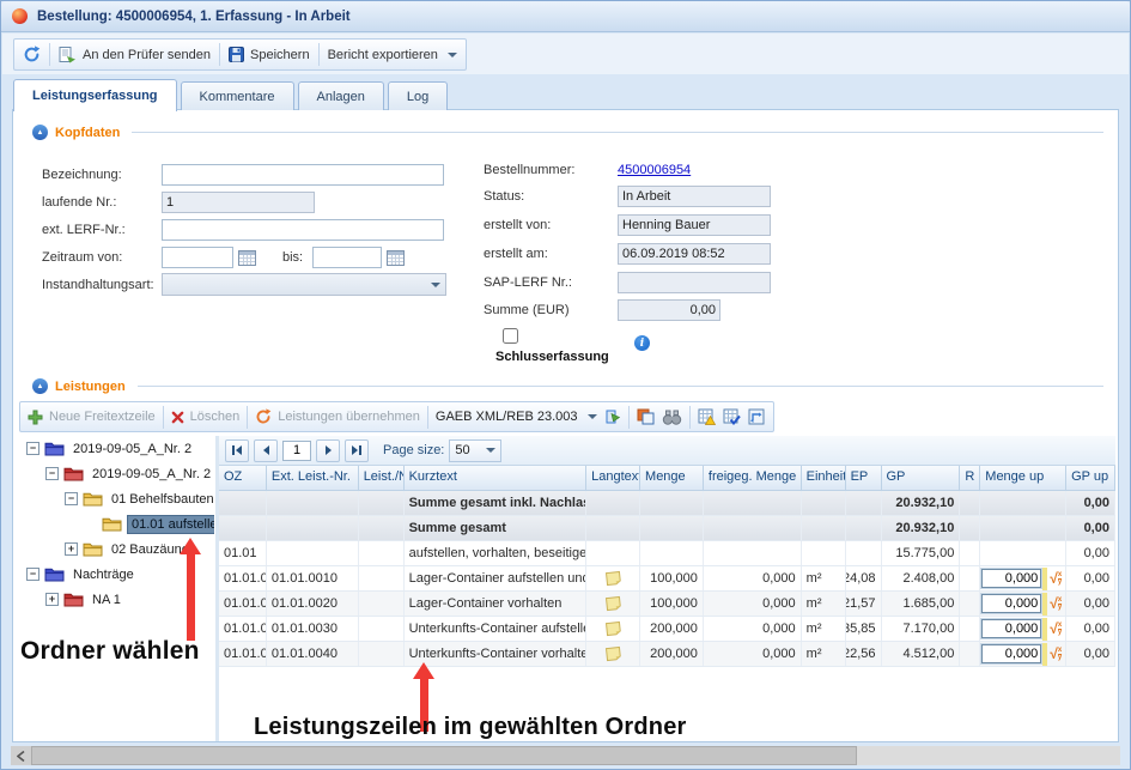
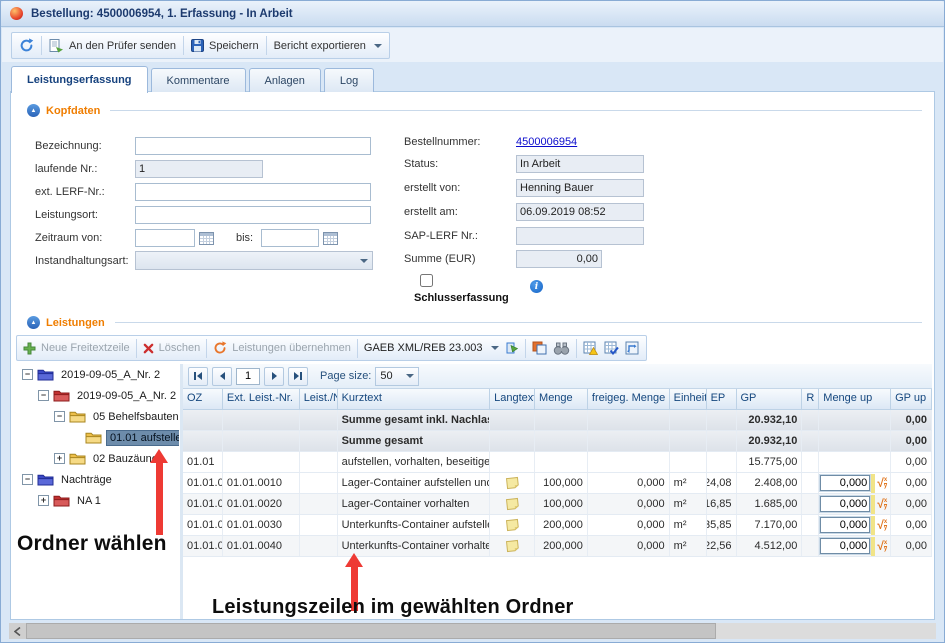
  Bestellung: 4500006954, 1. Erfassung - In Arbeit
  An den Prüfer senden
  Speichern
  Bericht exportieren
  Leistungserfassung
  Kommentare
  Anlagen
  Log
  Kopfdaten
  Bezeichnung:
  laufende Nr.:
  1
  ext. LERF-Nr.:
+ Leistungsort:
  Zeitraum von:
  bis:
  Instandhaltungsart:
  Bestellnummer:
  4500006954
  Status:
  In Arbeit
  erstellt von:
  Henning Bauer
  erstellt am:
  06.09.2019 08:52
  SAP-LERF Nr.:
  Summe (EUR)
  0,00
  Schlusserfassung
  i
  Leistungen
  Neue Freitextzeile
  Löschen
  Leistungen übernehmen
  GAEB XML/REB 23.003
  −
  2019-09-05_A_Nr. 2
  −
  2019-09-05_A_Nr. 2
  −
- 01 Behelfsbauten
+ 05 Behelfsbauten
  01.01 aufstelle
  +
  02 Bauzäune
  −
  Nachträge
  +
  NA 1
  1
  Page size:
  50
  OZ
  Ext. Leist.-Nr.
  Leist./N
  Kurztext
  Langtext
  Menge
  freigeg. Menge
  Einheit
  EP
  GP
  R
  Menge up
  GP up
  Summe gesamt inkl. Nachla
  20.932,10
  0,00
  Summe gesamt
  20.932,10
  0,00
  01.01
  aufstellen, vorhalten, beseitige
  15.775,00
  0,00
  01.01.0
  01.01.0010
  Lager-Container aufstellen und
  100,000
  0,000
  m²
  24,08
  2.408,00
  0,000
  √
  0,00
  01.01.0
  01.01.0020
  Lager-Container vorhalten
  100,000
  0,000
  m²
- 21,57
+ 16,85
  1.685,00
  0,000
  √
  0,00
  01.01.0
  01.01.0030
  Unterkunfts-Container aufstell
  200,000
  0,000
  m²
  35,85
  7.170,00
  0,000
  √
  0,00
  01.01.0
  01.01.0040
  Unterkunfts-Container vorhalte
  200,000
  0,000
  m²
  22,56
  4.512,00
  0,000
  √
  0,00
  Ordner wählen
  Leistungszeilen im gewählten Ordner
